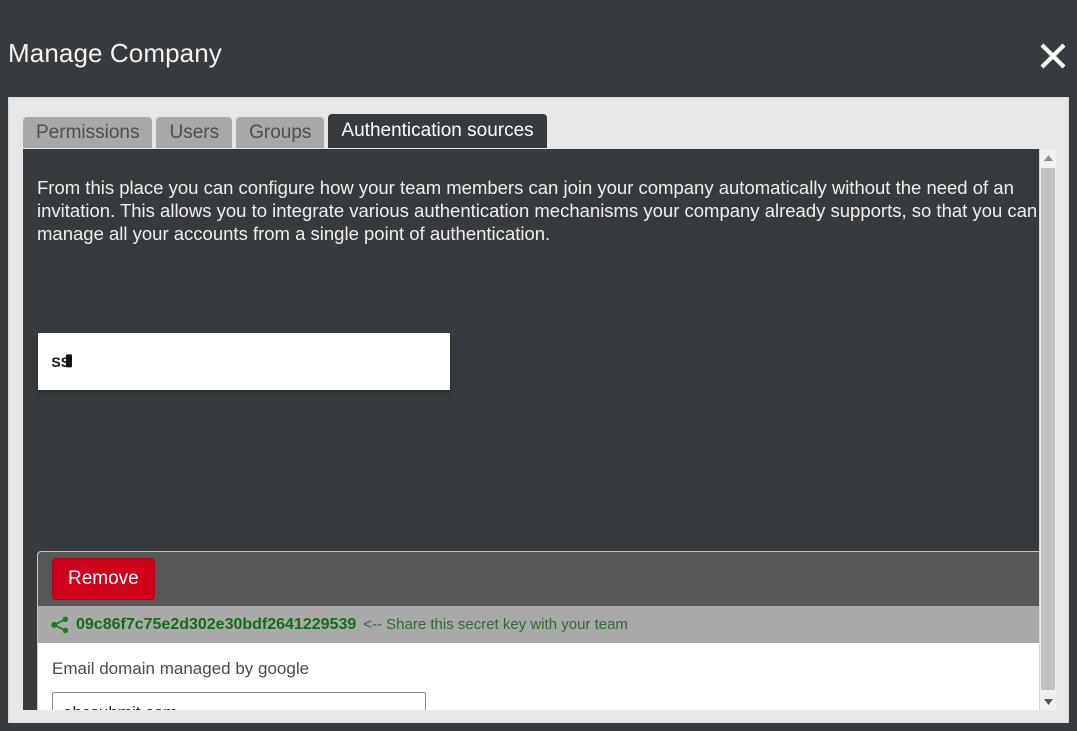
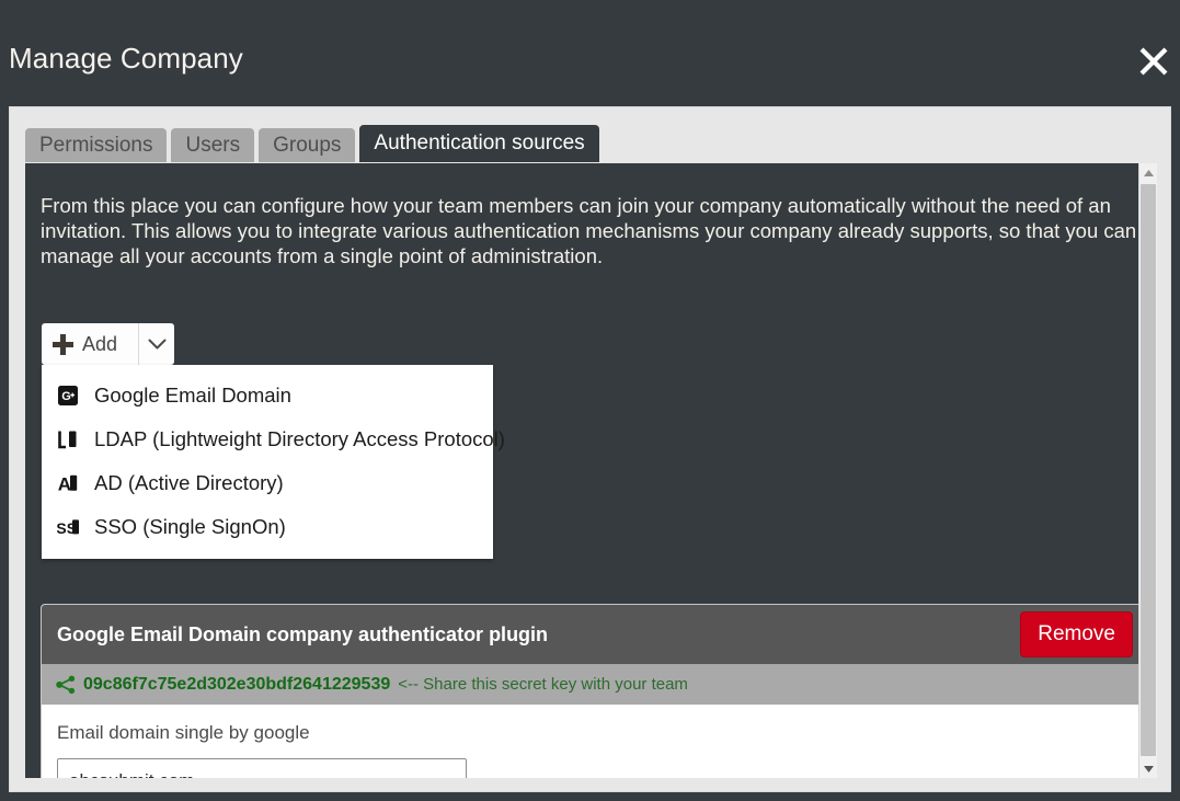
  Manage Company
  Permissions
  Users
  Groups
  Authentication sources
- From this place you can configure how your team members can join your company automatically without the need of an invitation. This allows you to integrate various authentication mechanisms your company already supports, so that you can manage all your accounts from a single point of authentication.
+ From this place you can configure how your team members can join your company automatically without the need of an invitation. This allows you to integrate various authentication mechanisms your company already supports, so that you can manage all your accounts from a single point of administration.
+ Add
+ G
+ Google Email Domain
+ LDAP (Lightweight Directory Access Protocol)
+ A
+ AD (Active Directory)
  SS
+ SSO (Single SignOn)
+ Google Email Domain company authenticator plugin
  Remove
  09c86f7c75e2d302e30bdf2641229539
  <-- Share this secret key with your team
- Email domain managed by google
+ Email domain single by google
